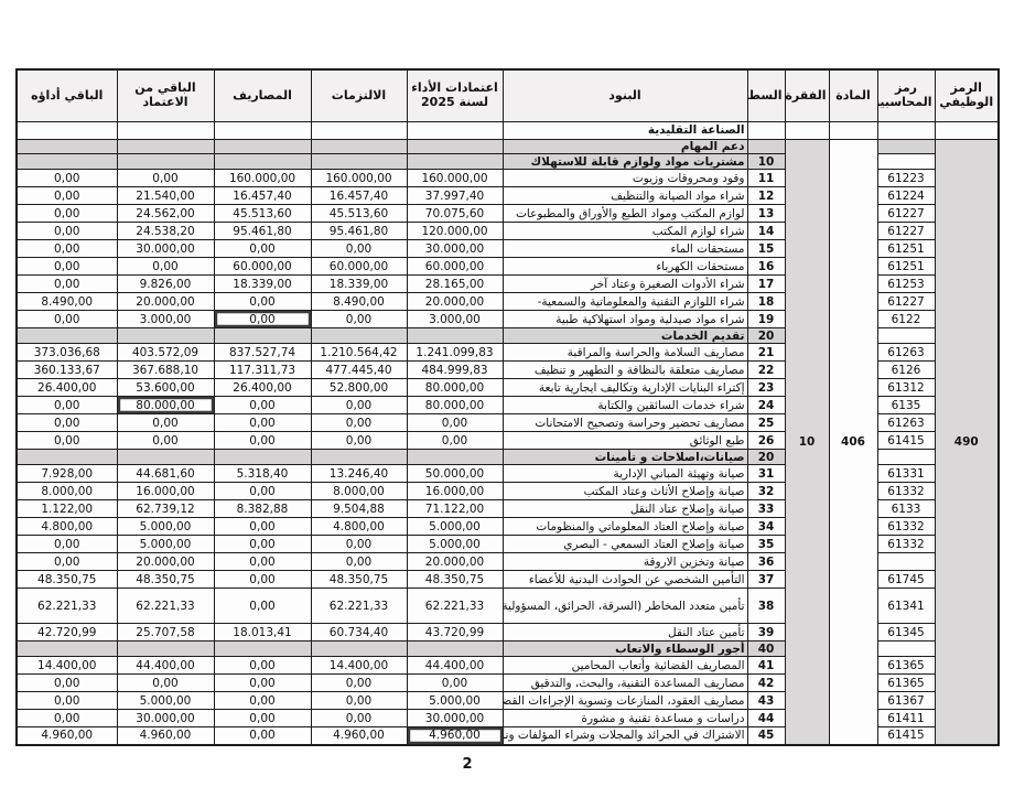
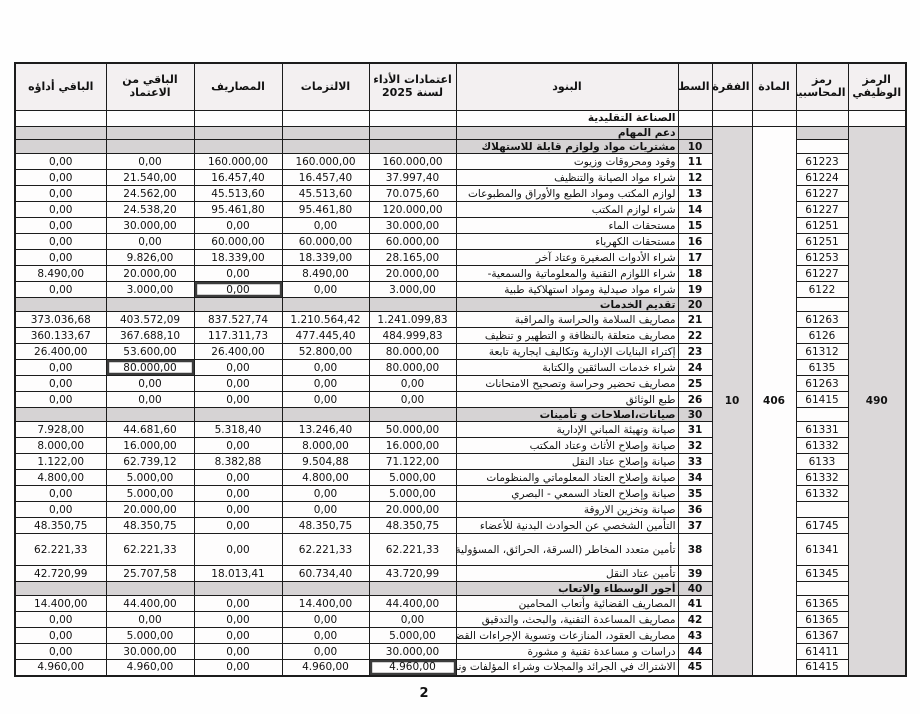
  الرمز الوظيفي	رمز المحاسبي	المادة	الفقرة	السط	البنود	اعتمادات الأداء لسنة 2025	الالتزمات	المصاريف	الباقي من الاعتماد	الباقي أداؤه
  					الصناعة التقليدية
  490		406	10		دعم المهام
  	10	مشتريات مواد ولوازم قابلة للاستهلاك
  61223	11	وقود ومحروقات وزيوت	160.000,00	160.000,00	160.000,00	0,00	0,00
  61224	12	شراء مواد الصيانة والتنظيف	37.997,40	16.457,40	16.457,40	21.540,00	0,00
  61227	13	لوازم المكتب ومواد الطبع والأوراق والمطبوعات	70.075,60	45.513,60	45.513,60	24.562,00	0,00
  61227	14	شراء لوازم المكتب	120.000,00	95.461,80	95.461,80	24.538,20	0,00
  61251	15	مستحقات الماء	30.000,00	0,00	0,00	30.000,00	0,00
  61251	16	مستحقات الكهرباء	60.000,00	60.000,00	60.000,00	0,00	0,00
  61253	17	شراء الأدوات الصغيرة وعتاد آخر	28.165,00	18.339,00	18.339,00	9.826,00	0,00
  61227	18	شراء اللوازم التقنية والمعلوماتية والسمعية-	20.000,00	8.490,00	0,00	20.000,00	8.490,00
  6122	19	شراء مواد صيدلية ومواد استهلاكية طبية	3.000,00	0,00	0,00	3.000,00	0,00
  	20	تقديم الخدمات
  61263	21	مصاريف السلامة والحراسة والمراقبة	1.241.099,83	1.210.564,42	837.527,74	403.572,09	373.036,68
  6126	22	مصاريف متعلقة بالنظافة و التطهير و تنظيف	484.999,83	477.445,40	117.311,73	367.688,10	360.133,67
  61312	23	إكتراء البنايات الإدارية وتكاليف ايجارية تابعة	80.000,00	52.800,00	26.400,00	53.600,00	26.400,00
  6135	24	شراء خدمات السائقين والكتابة	80.000,00	0,00	0,00	80.000,00	0,00
  61263	25	مصاريف تحضير وحراسة وتصحيح الامتحانات	0,00	0,00	0,00	0,00	0,00
  61415	26	طبع الوثائق	0,00	0,00	0,00	0,00	0,00
- 	20	صيانات،اصلاحات و تأمينات
+ 	30	صيانات،اصلاحات و تأمينات
  61331	31	صيانة وتهيئة المباني الإدارية	50.000,00	13.246,40	5.318,40	44.681,60	7.928,00
  61332	32	صيانة وإصلاح الأثاث وعتاد المكتب	16.000,00	8.000,00	0,00	16.000,00	8.000,00
  6133	33	صيانة وإصلاح عتاد النقل	71.122,00	9.504,88	8.382,88	62.739,12	1.122,00
  61332	34	صيانة وإصلاح العتاد المعلوماتي والمنظومات	5.000,00	4.800,00	0,00	5.000,00	4.800,00
  61332	35	صيانة وإصلاح العتاد السمعي - البصري	5.000,00	0,00	0,00	5.000,00	0,00
  	36	صيانة وتخزين الاروقة	20.000,00	0,00	0,00	20.000,00	0,00
  61745	37	التأمين الشخصي عن الحوادث البدنية للأعضاء	48.350,75	48.350,75	0,00	48.350,75	48.350,75
  61341	38	تأمين متعدد المخاطر (السرقة، الحرائق، المسؤولية	62.221,33	62.221,33	0,00	62.221,33	62.221,33
  61345	39	تأمين عتاد النقل	43.720,99	60.734,40	18.013,41	25.707,58	42.720,99
  	40	أجور الوسطاء والاتعاب
  61365	41	المصاريف القضائية وأتعاب المحامين	44.400,00	14.400,00	0,00	44.400,00	14.400,00
  61365	42	مصاريف المساعدة التقنية، والبحث، والتدقيق	0,00	0,00	0,00	0,00	0,00
  61367	43	مصاريف العقود، المنازعات وتسوية الإجراءات القض	5.000,00	0,00	0,00	5.000,00	0,00
  61411	44	دراسات و مساعدة تقنية و مشورة	30.000,00	0,00	0,00	30.000,00	0,00
  61415	45	الاشتراك في الجرائد والمجلات وشراء المؤلفات ون	4.960,00	4.960,00	0,00	4.960,00	4.960,00
  2
